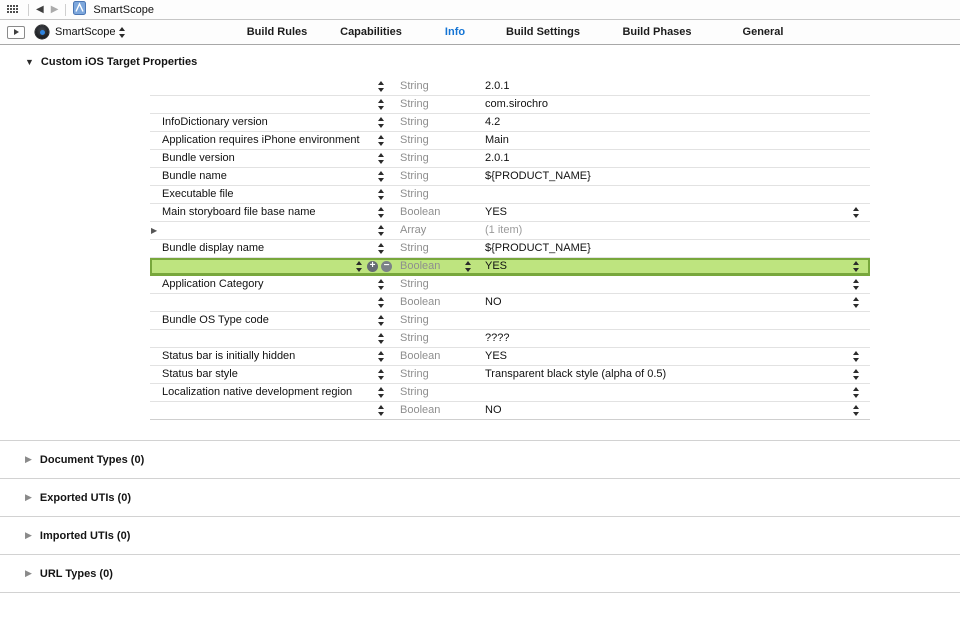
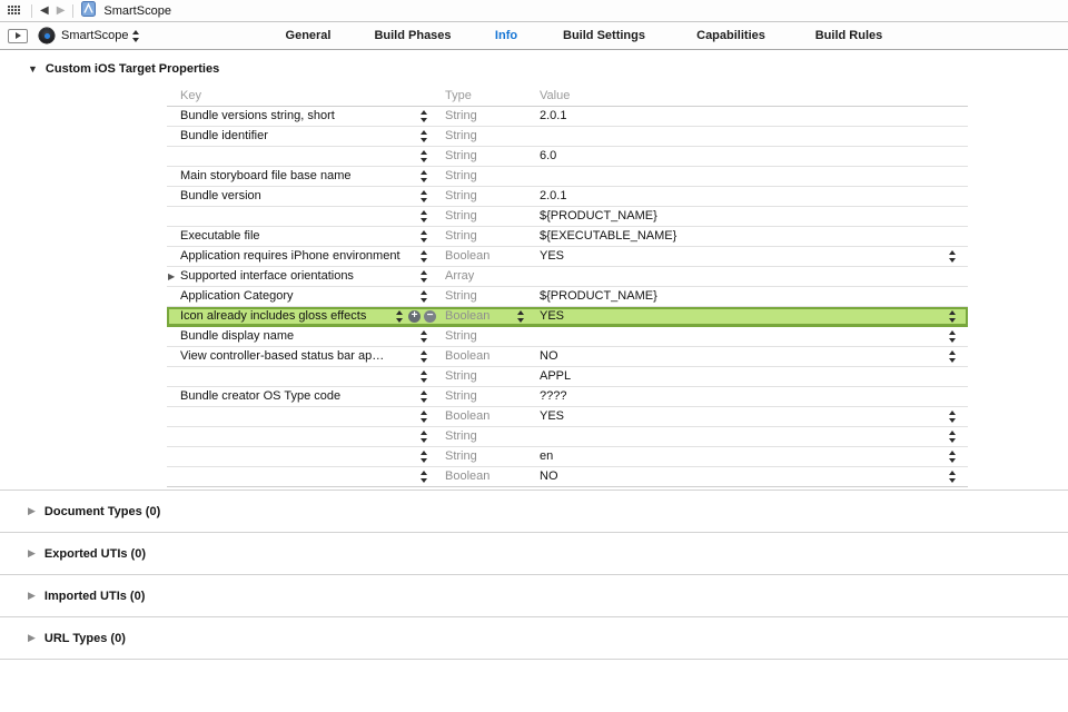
  ◀
  ▶
  SmartScope
  SmartScope
- Build Rules
+ General
- Capabilities
+ Build Phases
  Info
  Build Settings
- Build Phases
+ Capabilities
- General
+ Build Rules
  ▼
  Custom iOS Target Properties
+ Key
+ Type
+ Value
+ Bundle versions string, short
  String
  2.0.1
+ Bundle identifier
  String
- com.sirochro
- InfoDictionary version
  String
- 4.2
+ 6.0
- Application requires iPhone environment
+ Main storyboard file base name
  String
- Main
  Bundle version
  String
  2.0.1
- Bundle name
  String
  ${PRODUCT_NAME}
  Executable file
  String
+ ${EXECUTABLE_NAME}
- Main storyboard file base name
+ Application requires iPhone environment
  Boolean
  YES
  ▶
+ Supported interface orientations
  Array
- (1 item)
- Bundle display name
+ Application Category
  String
  ${PRODUCT_NAME}
+ Icon already includes gloss effects
  +
  −
  Boolean
  YES
- Application Category
+ Bundle display name
  String
+ View controller-based status bar ap…
  Boolean
  NO
- Bundle OS Type code
  String
+ APPL
+ Bundle creator OS Type code
  String
  ????
- Status bar is initially hidden
  Boolean
  YES
- Status bar style
  String
- Transparent black style (alpha of 0.5)
- Localization native development region
  String
+ en
  Boolean
  NO
  ▶
  Document Types (0)
  ▶
  Exported UTIs (0)
  ▶
  Imported UTIs (0)
  ▶
  URL Types (0)
